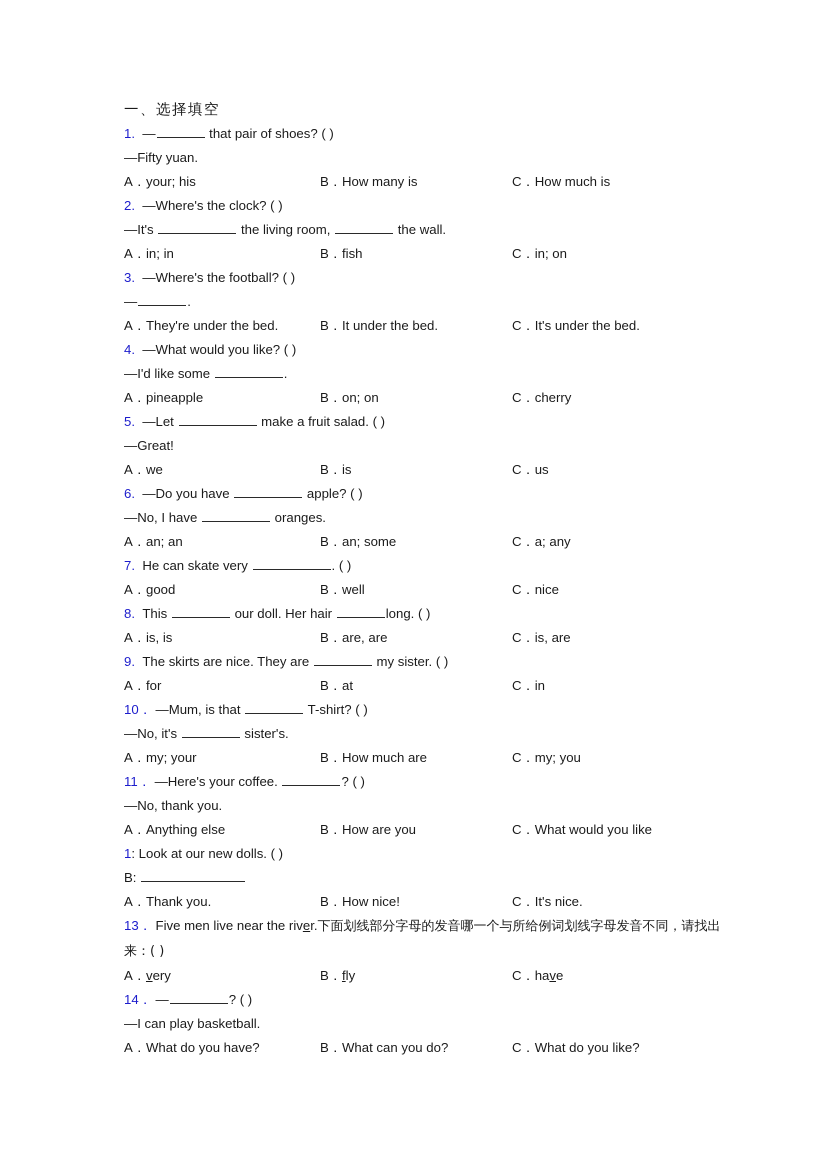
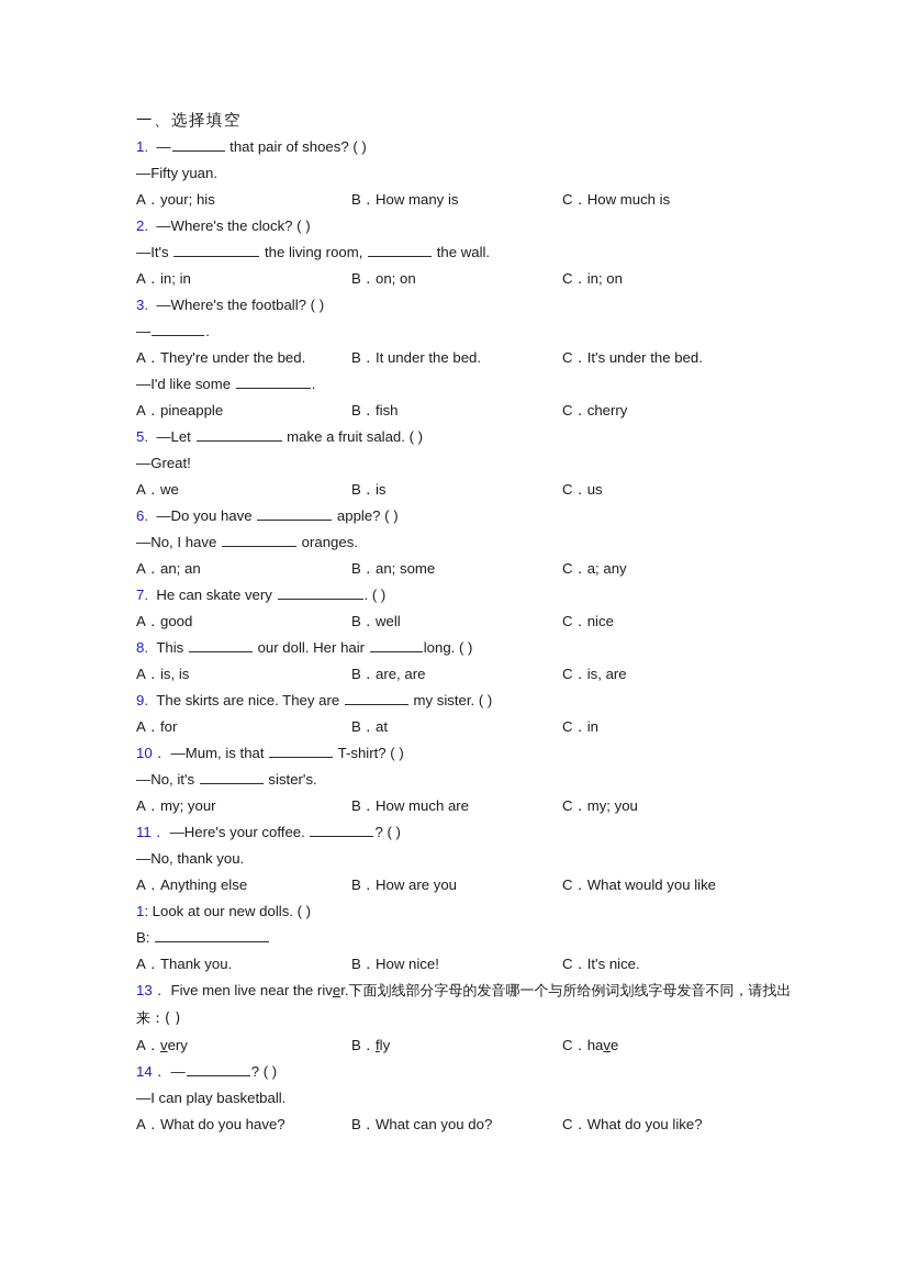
  一、选择填空
  1. — that pair of shoes? ( )
  —Fifty yuan.
  A．your; his
  B．How many is
  C．How much is
  2. —Where's the clock? ( )
  —It's the living room, the wall.
  A．in; in
- B．fish
+ B．on; on
  C．in; on
  3. —Where's the football? ( )
  — .
  A．They're under the bed.
  B．It under the bed.
  C．It's under the bed.
- 4. —What would you like? ( )
  —I'd like some .
  A．pineapple
- B．on; on
+ B．fish
  C．cherry
  5. —Let make a fruit salad. ( )
  —Great!
  A．we
  B．is
  C．us
  6. —Do you have apple? ( )
  —No, I have oranges.
  A．an; an
  B．an; some
  C．a; any
  7. He can skate very . ( )
  A．good
  B．well
  C．nice
  8. This our doll. Her hair long. ( )
  A．is, is
  B．are, are
  C．is, are
  9. The skirts are nice. They are my sister. ( )
  A．for
  B．at
  C．in
  10． —Mum, is that T-shirt? ( )
  —No, it's sister's.
  A．my; your
  B．How much are
  C．my; you
  11． —Here's your coffee. ? ( )
  —No, thank you.
  A．Anything else
  B．How are you
  C．What would you like
  1: Look at our new dolls. ( )
  B:
  A．Thank you.
  B．How nice!
  C．It's nice.
  13． Five men live near the river.下面划线部分字母的发音哪一个与所给例词划线字母发音不同，请找出来：( )
  A．very
  B．fly
  C．have
  14． — ? ( )
  —I can play basketball.
  A．What do you have?
  B．What can you do?
  C．What do you like?
